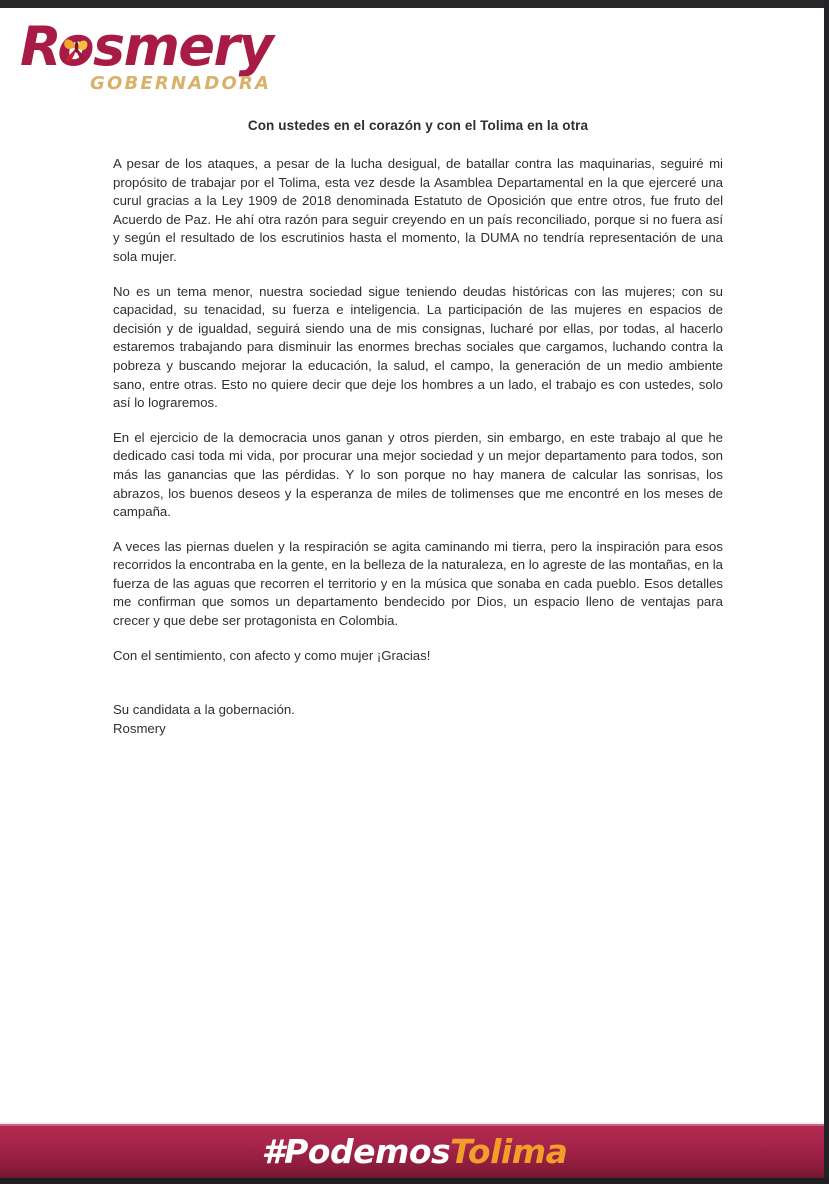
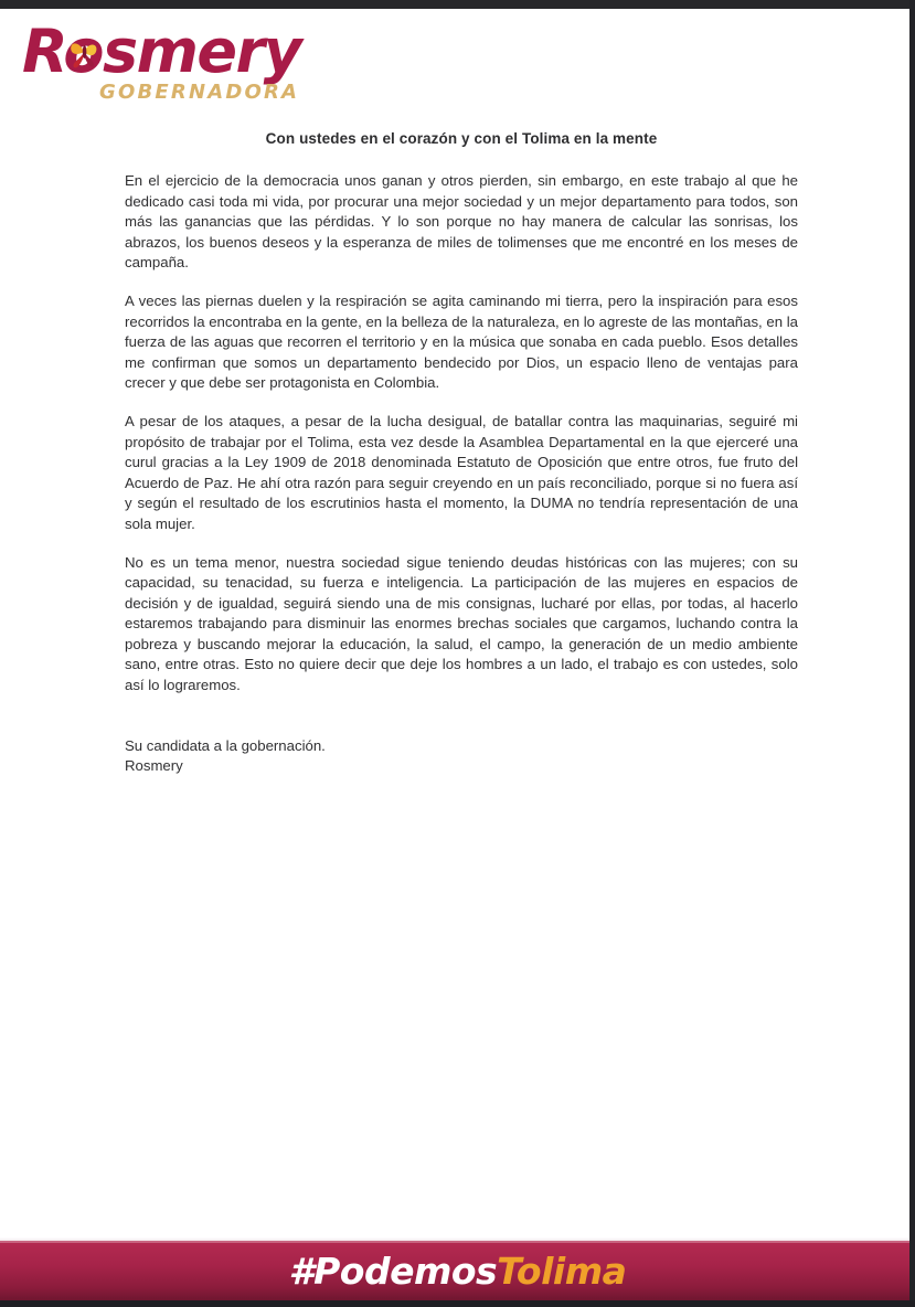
  Rsmery
  GOBERNADORA
- Con ustedes en el corazón y con el Tolima en la otra
+ Con ustedes en el corazón y con el Tolima en la mente
- A pesar de los ataques, a pesar de la lucha desigual, de batallar contra las maquinarias, seguiré mi propósito de trabajar por el Tolima, esta vez desde la Asamblea Departamental en la que ejerceré una curul gracias a la Ley 1909 de 2018 denominada Estatuto de Oposición que entre otros, fue fruto del Acuerdo de Paz. He ahí otra razón para seguir creyendo en un país reconciliado, porque si no fuera así y según el resultado de los escrutinios hasta el momento, la DUMA no tendría representación de una sola mujer.
+ En el ejercicio de la democracia unos ganan y otros pierden, sin embargo, en este trabajo al que he dedicado casi toda mi vida, por procurar una mejor sociedad y un mejor departamento para todos, son más las ganancias que las pérdidas. Y lo son porque no hay manera de calcular las sonrisas, los abrazos, los buenos deseos y la esperanza de miles de tolimenses que me encontré en los meses de campaña.
- No es un tema menor, nuestra sociedad sigue teniendo deudas históricas con las mujeres; con su capacidad, su tenacidad, su fuerza e inteligencia. La participación de las mujeres en espacios de decisión y de igualdad, seguirá siendo una de mis consignas, lucharé por ellas, por todas, al hacerlo estaremos trabajando para disminuir las enormes brechas sociales que cargamos, luchando contra la pobreza y buscando mejorar la educación, la salud, el campo, la generación de un medio ambiente sano, entre otras. Esto no quiere decir que deje los hombres a un lado, el trabajo es con ustedes, solo así lo lograremos.
+ A veces las piernas duelen y la respiración se agita caminando mi tierra, pero la inspiración para esos recorridos la encontraba en la gente, en la belleza de la naturaleza, en lo agreste de las montañas, en la fuerza de las aguas que recorren el territorio y en la música que sonaba en cada pueblo. Esos detalles me confirman que somos un departamento bendecido por Dios, un espacio lleno de ventajas para crecer y que debe ser protagonista en Colombia.
- En el ejercicio de la democracia unos ganan y otros pierden, sin embargo, en este trabajo al que he dedicado casi toda mi vida, por procurar una mejor sociedad y un mejor departamento para todos, son más las ganancias que las pérdidas. Y lo son porque no hay manera de calcular las sonrisas, los abrazos, los buenos deseos y la esperanza de miles de tolimenses que me encontré en los meses de campaña.
+ A pesar de los ataques, a pesar de la lucha desigual, de batallar contra las maquinarias, seguiré mi propósito de trabajar por el Tolima, esta vez desde la Asamblea Departamental en la que ejerceré una curul gracias a la Ley 1909 de 2018 denominada Estatuto de Oposición que entre otros, fue fruto del Acuerdo de Paz. He ahí otra razón para seguir creyendo en un país reconciliado, porque si no fuera así y según el resultado de los escrutinios hasta el momento, la DUMA no tendría representación de una sola mujer.
- A veces las piernas duelen y la respiración se agita caminando mi tierra, pero la inspiración para esos recorridos la encontraba en la gente, en la belleza de la naturaleza, en lo agreste de las montañas, en la fuerza de las aguas que recorren el territorio y en la música que sonaba en cada pueblo. Esos detalles me confirman que somos un departamento bendecido por Dios, un espacio lleno de ventajas para crecer y que debe ser protagonista en Colombia.
+ No es un tema menor, nuestra sociedad sigue teniendo deudas históricas con las mujeres; con su capacidad, su tenacidad, su fuerza e inteligencia. La participación de las mujeres en espacios de decisión y de igualdad, seguirá siendo una de mis consignas, lucharé por ellas, por todas, al hacerlo estaremos trabajando para disminuir las enormes brechas sociales que cargamos, luchando contra la pobreza y buscando mejorar la educación, la salud, el campo, la generación de un medio ambiente sano, entre otras. Esto no quiere decir que deje los hombres a un lado, el trabajo es con ustedes, solo así lo lograremos.
- Con el sentimiento, con afecto y como mujer ¡Gracias!
  Su candidata a la gobernación.
  Rosmery
  #PodemosTolima
